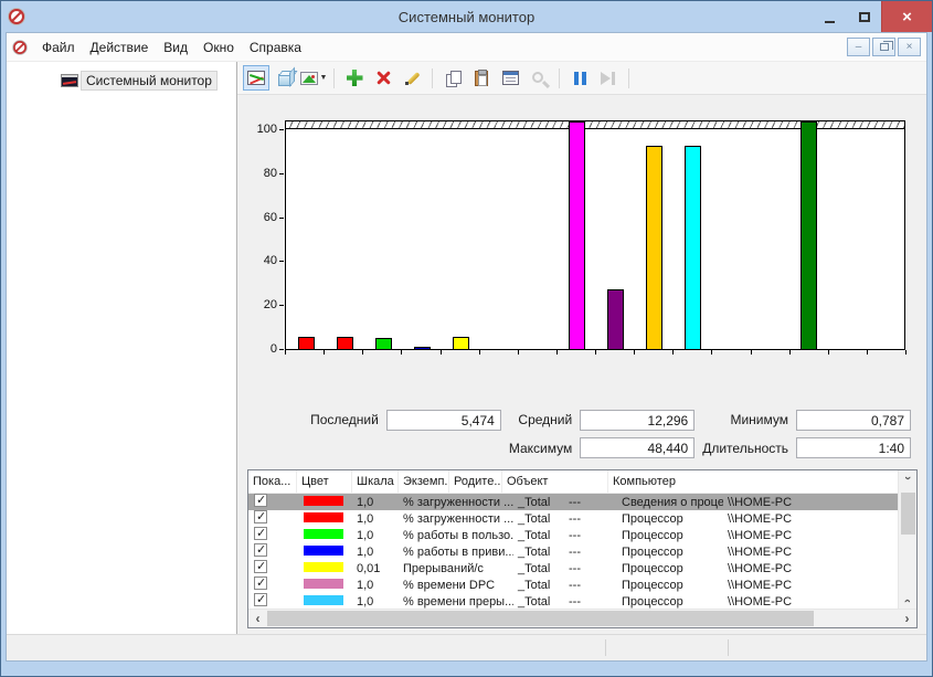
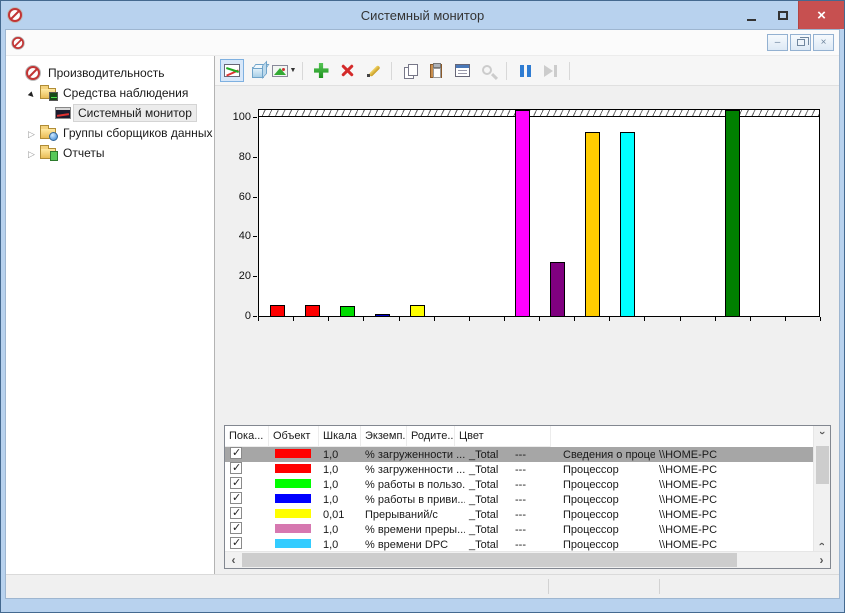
  Системный монитор
  ×
- Файл
- Действие
- Вид
- Окно
- Справка
  –
  ×
+ Производительность
+ Средства наблюдения
  Системный монитор
+ Группы сборщиков данных
+ Отчеты
  0
  20
  40
  60
  80
  100
- Последний
- 5,474
- Средний
- 12,296
- Минимум
- 0,787
- Максимум
- 48,440
- Длительность
- 1:40
  Пока...
- Цвет
+ Объект
  Шкала
  Экземп..
  Родите...
- Объект
+ Цвет
- Компьютер
  1,0
  % загруженности ...
  _Total
  ---
  Сведения о проце
  \\HOME-PC
  1,0
  % загруженности ...
  _Total
  ---
  Процессор
  \\HOME-PC
  1,0
  % работы в пользо.
  _Total
  ---
  Процессор
  \\HOME-PC
  1,0
  % работы в приви...
  _Total
  ---
  Процессор
  \\HOME-PC
  0,01
  Прерываний/с
  _Total
  ---
  Процессор
  \\HOME-PC
  1,0
- % времени DPC
+ % времени преры...
  _Total
  ---
  Процессор
  \\HOME-PC
  1,0
- % времени преры...
+ % времени DPC
  _Total
  ---
  Процессор
  \\HOME-PC
  ‹
  ›
